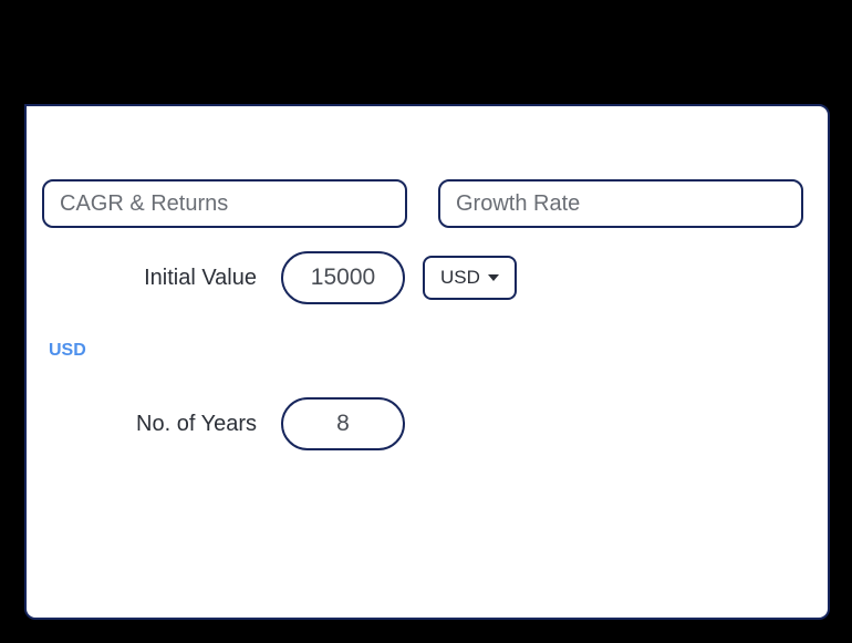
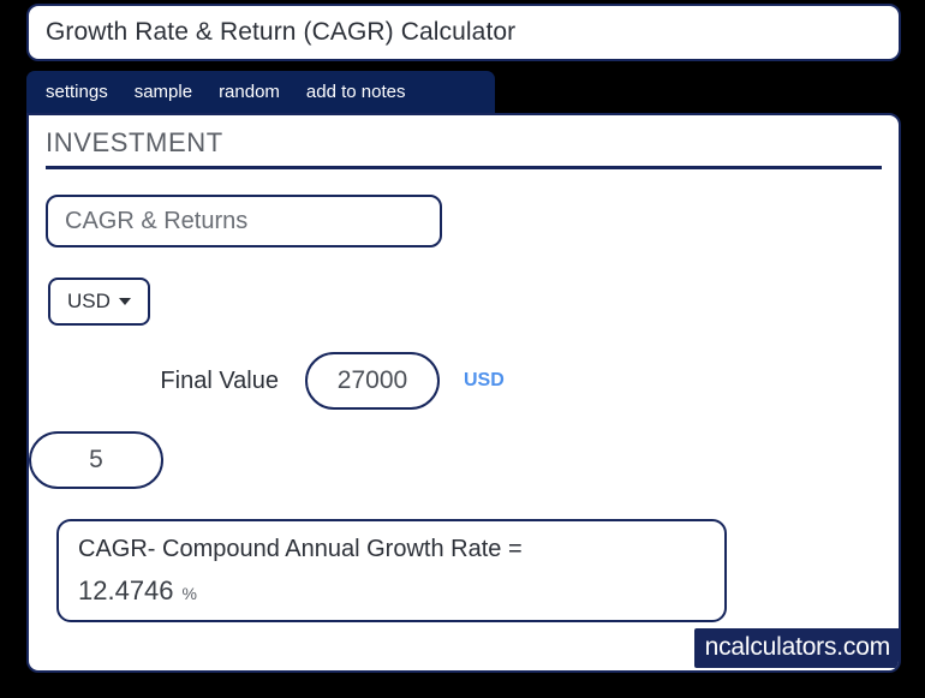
+ Growth Rate & Return (CAGR) Calculator
+ settings
+ sample
+ random
+ add to notes
+ INVESTMENT
  CAGR & Returns
- Growth Rate
- Initial Value
- 15000
  USD
+ Final Value
+ 27000
  USD
- No. of Years
- 8
+ 5
+ CAGR- Compound Annual Growth Rate =
+ 12.4746
+ %
+ ncalculators.com
